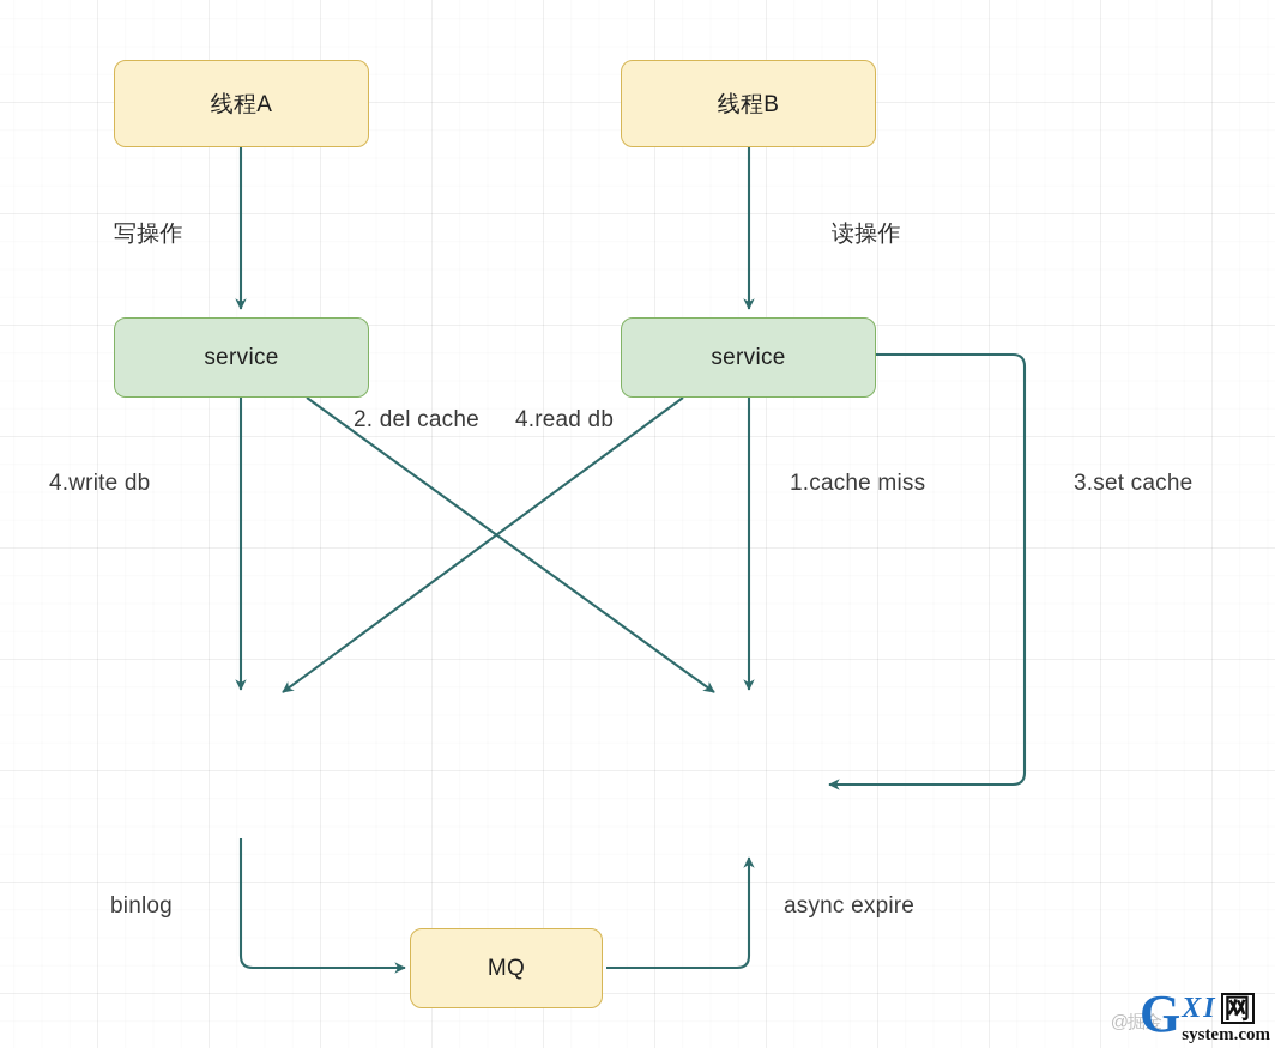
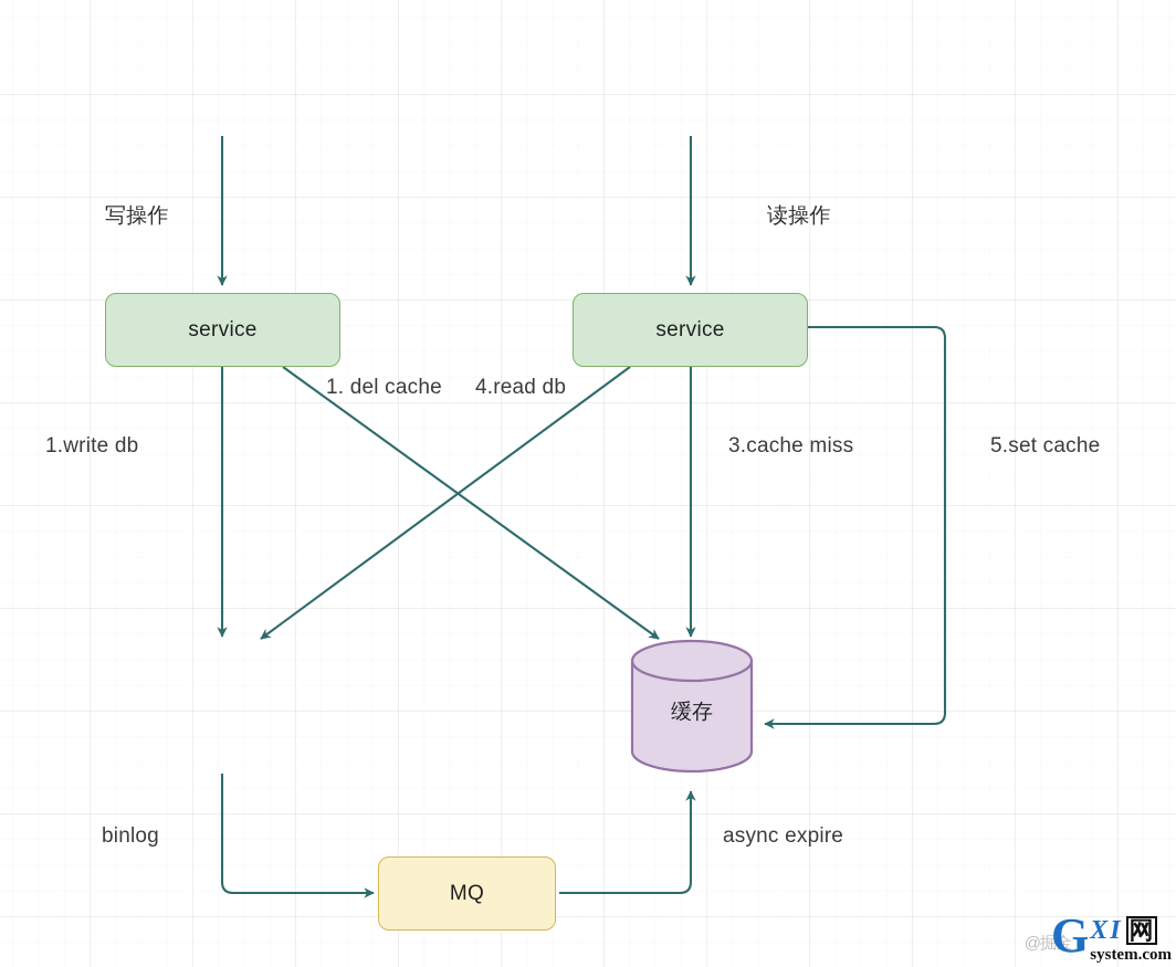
- 线程A
- 线程B
  service
  service
+ 缓存
  MQ
  写操作
  读操作
- 4.write db
+ 1.write db
- 2. del cache
+ 1. del cache
- 1.cache miss
+ 3.cache miss
  4.read db
- 3.set cache
+ 5.set cache
  binlog
  async expire
  @掘金
  G
  XI
  网
  system.com
